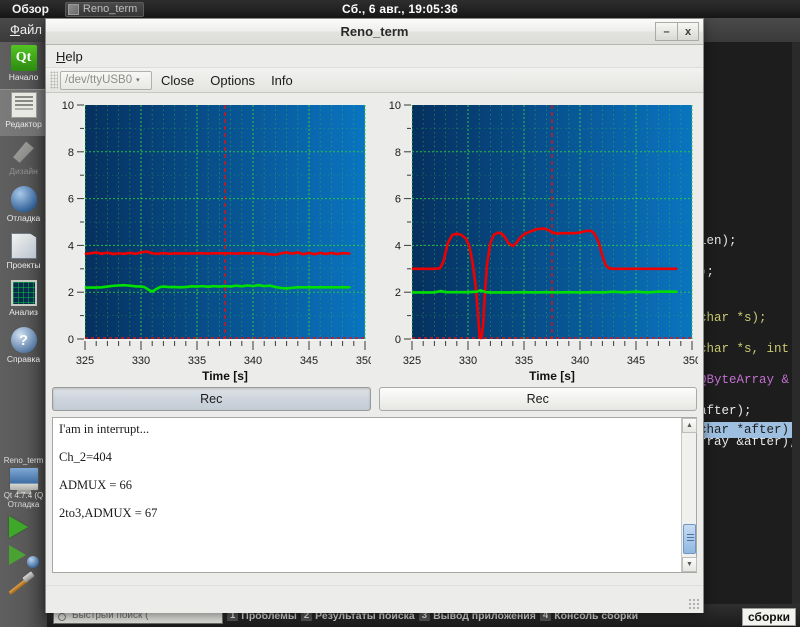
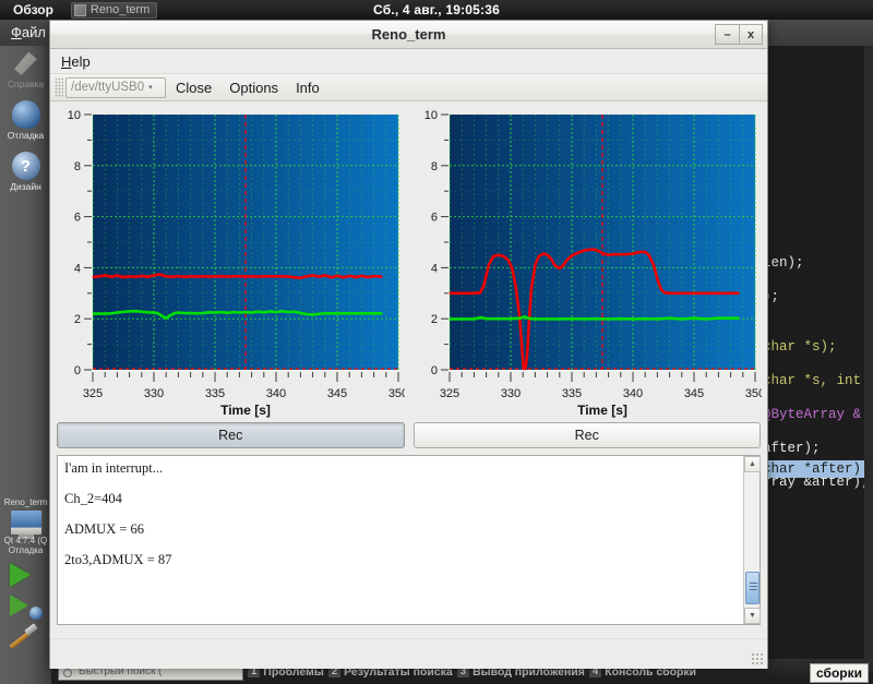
  Файл
- Qt
- Начало
- Редактор
- Дизайн
+ Справка
  Отладка
- Проекты
- Анализ
  ?
- Справка
+ Дизайн
  Reno_term
  Qt 4.7.4 (Q
  Отладка
  en);
  har *s);
  har *s, int
  ByteArray &
  fter);
  ray &after)
  har *after)
  Быстрый поиск (
  1
  Проблемы
  2
  Результаты поиска
  3
  Вывод приложения
  4
  Консоль сборки
  сборки
  Reno_term
  –
  x
  Help
  /dev/ttyUSB0
  Close
  Options
  Info
  0
  2
  4
  6
  8
  10
  325
  330
  335
  340
  345
  Time [s]
  0
  2
  4
  6
  8
  10
  325
  330
  335
  340
  345
  Time [s]
  Rec
  Rec
  I'am in interrupt...
  Ch_2=404
  ADMUX = 66
- 2to3,ADMUX = 67
+ 2to3,ADMUX = 87
  Обзор
  Reno_term
- Сб., 6 авг., 19:05:36
+ Сб., 4 авг., 19:05:36
